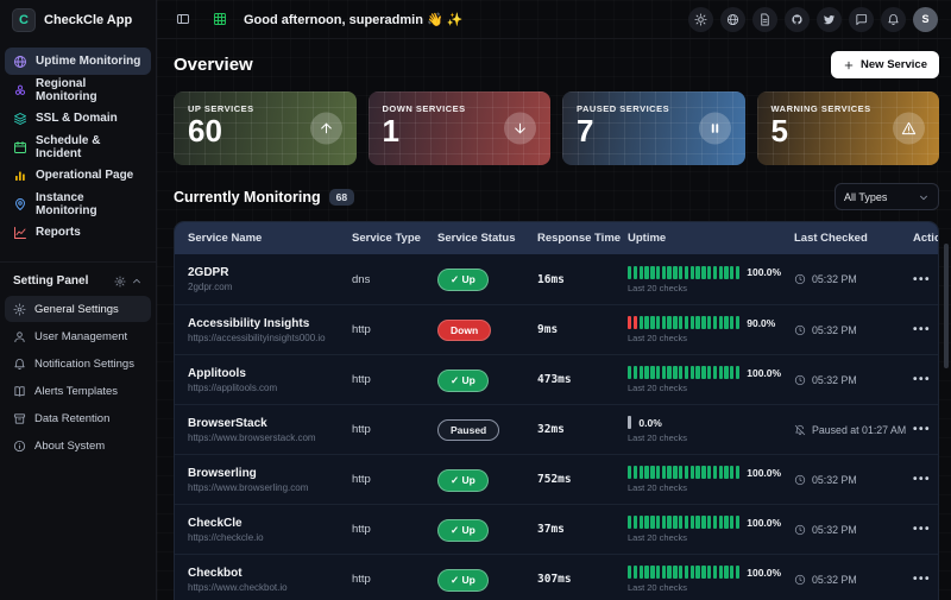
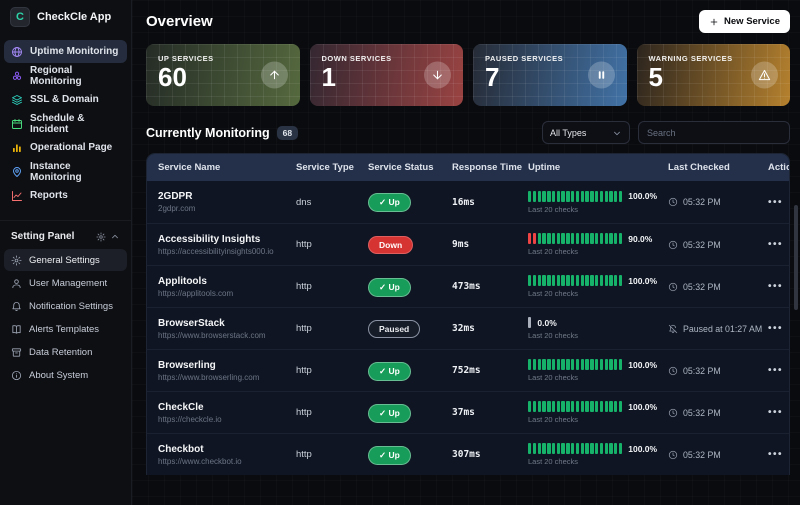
  C
  CheckCle App
  Uptime Monitoring
  Regional Monitoring
  SSL & Domain
  Schedule & Incident
  Operational Page
  Instance Monitoring
  Reports
  Setting Panel
  General Settings
  User Management
  Notification Settings
  Alerts Templates
  Data Retention
  About System
- Good afternoon, superadmin 👋 ✨
- S
  Overview
  New Service
  Currently Monitoring
  68
  All Types
+ Search
  Service Name
  Service Type
  Service Status
  Response Time
  Uptime
  Last Checked
  Actio
  2GDPR
  2gdpr.com
  dns
  ✓ Up
  16ms
  100.0%
  Last 20 checks
  05:32 PM
  •••
  Accessibility Insights
  https://accessibilityinsights000.io
  http
  Down
  9ms
  90.0%
  Last 20 checks
  05:32 PM
  •••
  Applitools
  https://applitools.com
  http
  ✓ Up
  473ms
  100.0%
  Last 20 checks
  05:32 PM
  •••
  BrowserStack
  https://www.browserstack.com
  http
  Paused
  32ms
  0.0%
  Last 20 checks
  Paused at 01:27 AM
  •••
  Browserling
  https://www.browserling.com
  http
  ✓ Up
  752ms
  100.0%
  Last 20 checks
  05:32 PM
  •••
  CheckCle
  https://checkcle.io
  http
  ✓ Up
  37ms
  100.0%
  Last 20 checks
  05:32 PM
  •••
  Checkbot
  https://www.checkbot.io
  http
  ✓ Up
  307ms
  100.0%
  Last 20 checks
  05:32 PM
  •••
